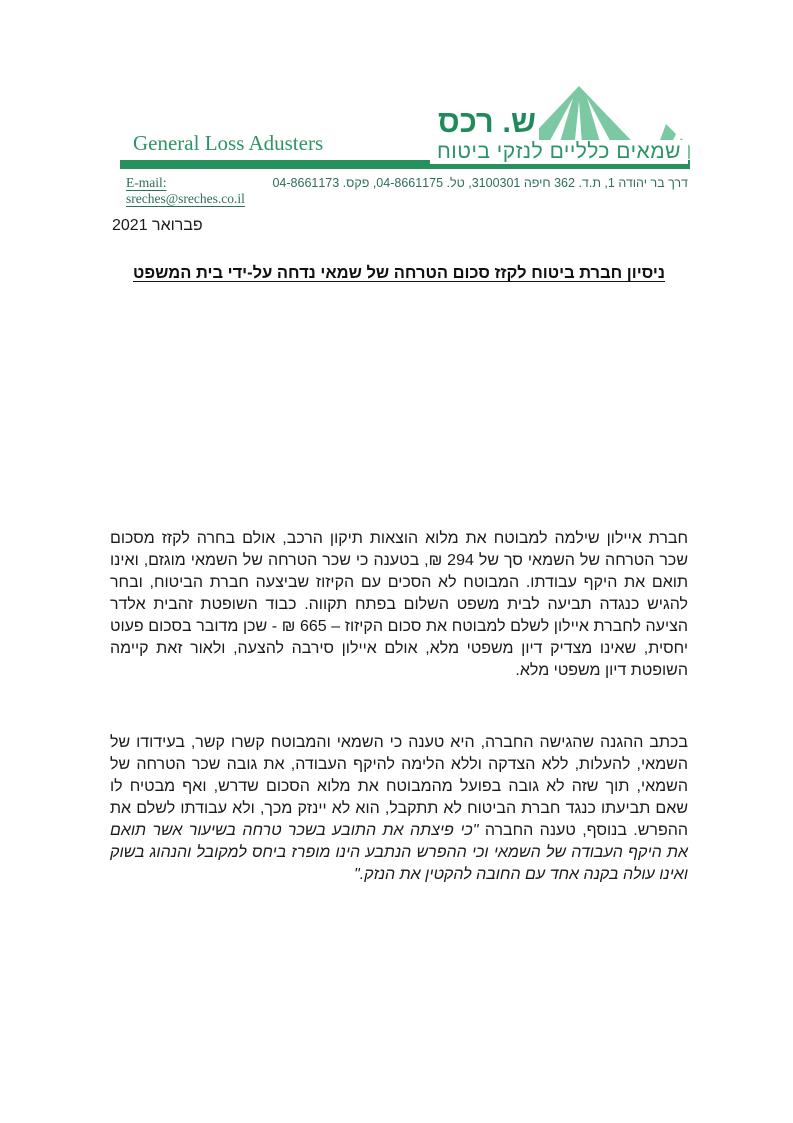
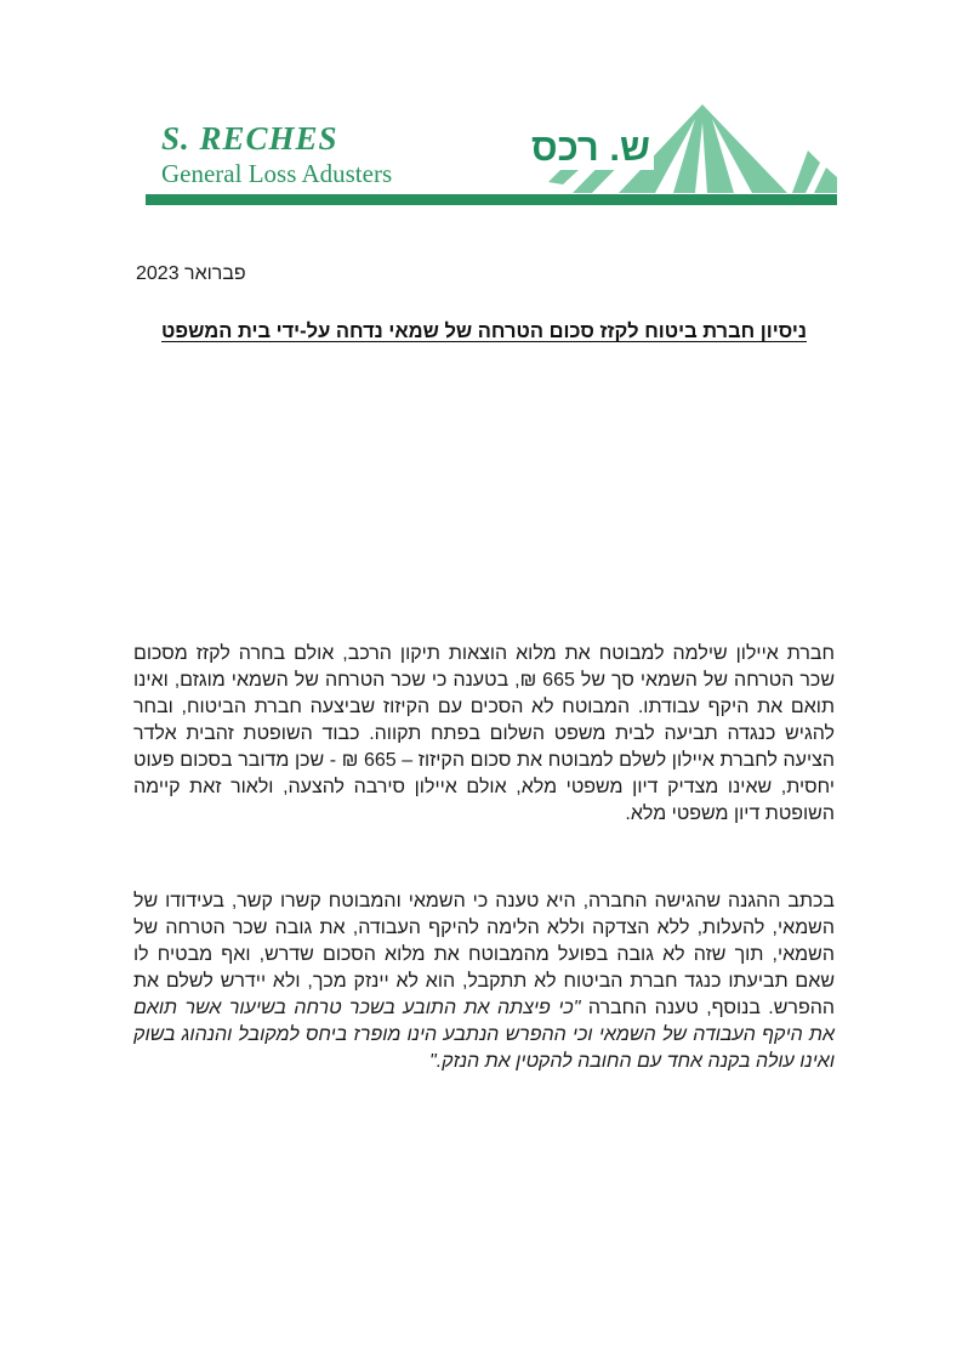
+ S. RECHES
  General Loss Adusters
  ש. רכס
- שמאים כלליים לנזקי ביטוח
- E-mail: sreches@sreches.co.il
- דרך בר יהודה 1, ת.ד. 362 חיפה 3100301, טל. 04-8661175, פקס. 04-8661173
- פברואר 2021
+ פברואר 2023
  ניסיון חברת ביטוח לקזז סכום הטרחה של שמאי נדחה על-ידי בית המשפט
- חברת איילון שילמה למבוטח את מלוא הוצאות תיקון הרכב, אולם בחרה לקזז מסכום שכר הטרחה של השמאי סך של 294 ₪, בטענה כי שכר הטרחה של השמאי מוגזם, ואינו תואם את היקף עבודתו. המבוטח לא הסכים עם הקיזוז שביצעה חברת הביטוח, ובחר להגיש כנגדה תביעה לבית משפט השלום בפתח תקווה. כבוד השופטת זהבית אלדר הציעה לחברת איילון לשלם למבוטח את סכום הקיזוז – 665 ₪ - שכן מדובר בסכום פעוט יחסית, שאינו מצדיק דיון משפטי מלא, אולם איילון סירבה להצעה, ולאור זאת קיימה השופטת דיון משפטי מלא.
+ חברת איילון שילמה למבוטח את מלוא הוצאות תיקון הרכב, אולם בחרה לקזז מסכום שכר הטרחה של השמאי סך של 665 ₪, בטענה כי שכר הטרחה של השמאי מוגזם, ואינו תואם את היקף עבודתו. המבוטח לא הסכים עם הקיזוז שביצעה חברת הביטוח, ובחר להגיש כנגדה תביעה לבית משפט השלום בפתח תקווה. כבוד השופטת זהבית אלדר הציעה לחברת איילון לשלם למבוטח את סכום הקיזוז – 665 ₪ - שכן מדובר בסכום פעוט יחסית, שאינו מצדיק דיון משפטי מלא, אולם איילון סירבה להצעה, ולאור זאת קיימה השופטת דיון משפטי מלא.
- בכתב ההגנה שהגישה החברה, היא טענה כי השמאי והמבוטח קשרו קשר, בעידודו של השמאי, להעלות, ללא הצדקה וללא הלימה להיקף העבודה, את גובה שכר הטרחה של השמאי, תוך שזה לא גובה בפועל מהמבוטח את מלוא הסכום שדרש, ואף מבטיח לו שאם תביעתו כנגד חברת הביטוח לא תתקבל, הוא לא יינזק מכך, ולא עבודתו לשלם את ההפרש. בנוסף, טענה החברה "כי פיצתה את התובע בשכר טרחה בשיעור אשר תואם את היקף העבודה של השמאי וכי ההפרש הנתבע הינו מופרז ביחס למקובל והנהוג בשוק ואינו עולה בקנה אחד עם החובה להקטין את הנזק."
+ בכתב ההגנה שהגישה החברה, היא טענה כי השמאי והמבוטח קשרו קשר, בעידודו של השמאי, להעלות, ללא הצדקה וללא הלימה להיקף העבודה, את גובה שכר הטרחה של השמאי, תוך שזה לא גובה בפועל מהמבוטח את מלוא הסכום שדרש, ואף מבטיח לו שאם תביעתו כנגד חברת הביטוח לא תתקבל, הוא לא יינזק מכך, ולא יידרש לשלם את ההפרש. בנוסף, טענה החברה "כי פיצתה את התובע בשכר טרחה בשיעור אשר תואם את היקף העבודה של השמאי וכי ההפרש הנתבע הינו מופרז ביחס למקובל והנהוג בשוק ואינו עולה בקנה אחד עם החובה להקטין את הנזק."
